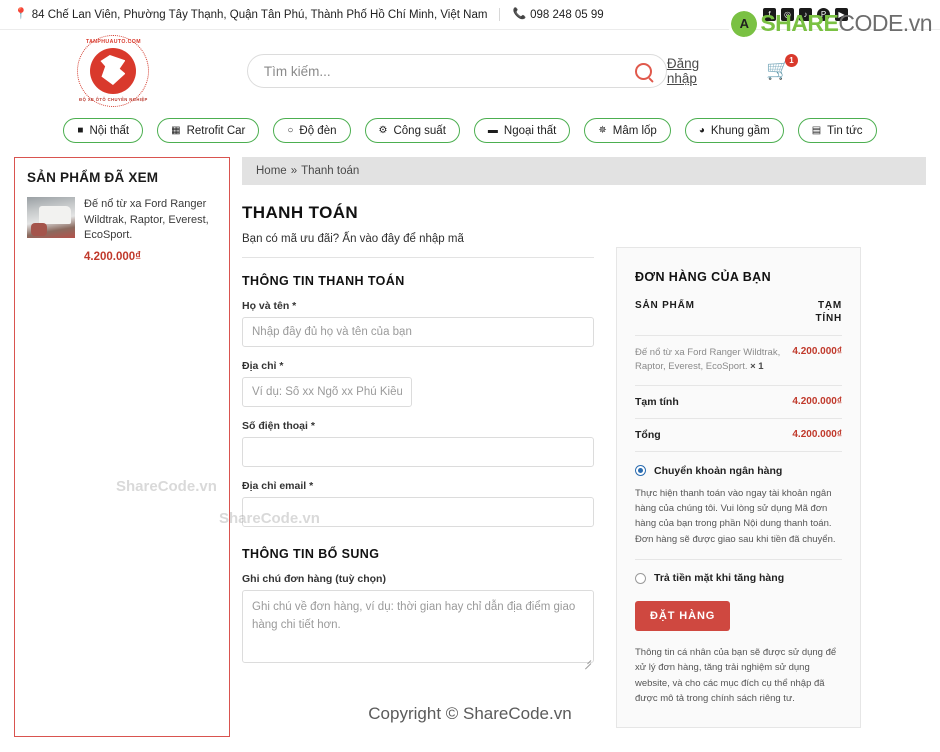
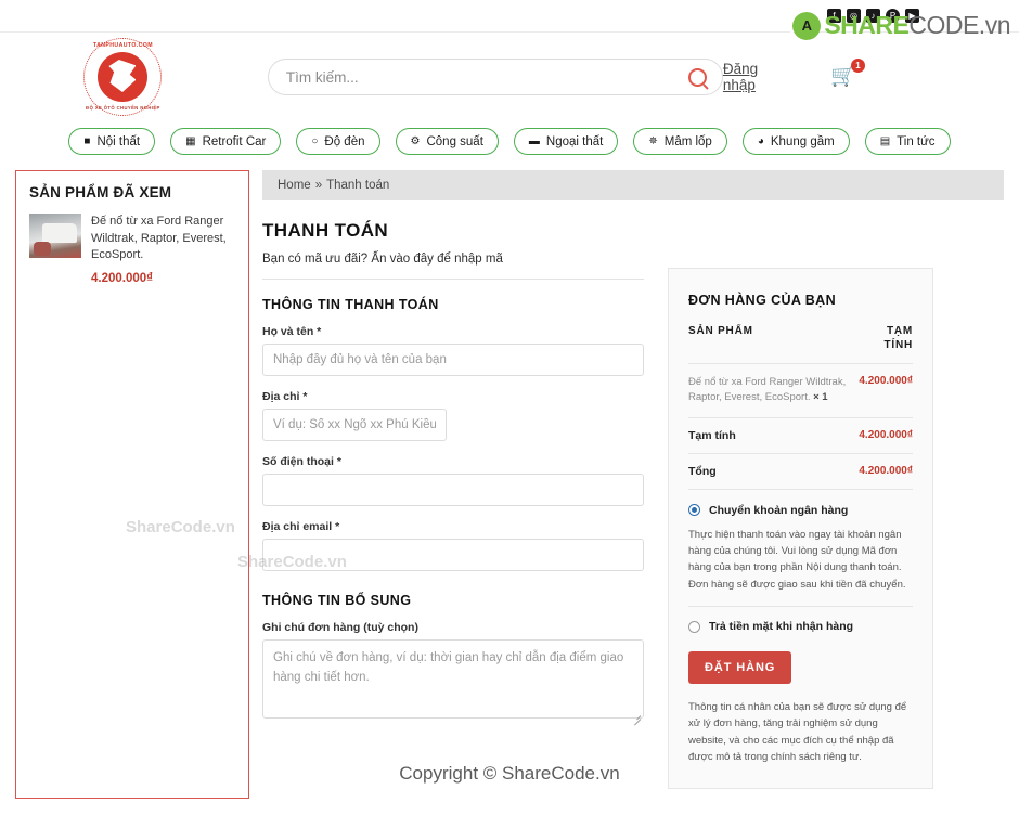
- 📍
- 84 Chế Lan Viên, Phường Tây Thạnh, Quận Tân Phú, Thành Phố Hồ Chí Minh, Việt Nam
- 📞
- 098 248 05 99
  f
  ◎
  ♪
  P
  ▶
  A
  SHARECODE.vn
  Tìm kiếm...
  Đăng nhập
  🛒
  1
  ■
  Nội thất
  ▦
  Retrofit Car
  ○
  Độ đèn
  ⚙
  Công suất
  ▬
  Ngoại thất
  ✵
  Mâm lốp
  ◕
  Khung gầm
  ▤
  Tin tức
  SẢN PHẨM ĐÃ XEM
  Đế nổ từ xa Ford Ranger Wildtrak, Raptor, Everest, EcoSport.
  4.200.000₫
  Home
  »
  Thanh toán
  THANH TOÁN
  Bạn có mã ưu đãi? Ấn vào đây để nhập mã
  THÔNG TIN THANH TOÁN
  Họ và tên *
  Nhập đầy đủ họ và tên của bạn
  Địa chỉ *
  Ví dụ: Số xx Ngõ xx Phú Kiều
  Số điện thoại *
  Địa chỉ email *
  THÔNG TIN BỔ SUNG
  Ghi chú đơn hàng (tuỳ chọn)
  ĐƠN HÀNG CỦA BẠN
  SẢN PHẨM
  TẠM TÍNH
  Đế nổ từ xa Ford Ranger Wildtrak, Raptor, Everest, EcoSport. × 1
  4.200.000₫
  Tạm tính
  4.200.000₫
  Tổng
  4.200.000₫
  Chuyển khoản ngân hàng
  Thực hiện thanh toán vào ngay tài khoản ngân hàng của chúng tôi. Vui lòng sử dụng Mã đơn hàng của bạn trong phần Nội dung thanh toán. Đơn hàng sẽ được giao sau khi tiền đã chuyển.
- Trả tiền mặt khi tăng hàng
+ Trả tiền mặt khi nhận hàng
  ĐẶT HÀNG
  Thông tin cá nhân của bạn sẽ được sử dụng để xử lý đơn hàng, tăng trải nghiệm sử dụng website, và cho các mục đích cụ thể nhập đã được mô tả trong chính sách riêng tư.
  ShareCode.vn
  ShareCode.vn
  Copyright © ShareCode.vn
